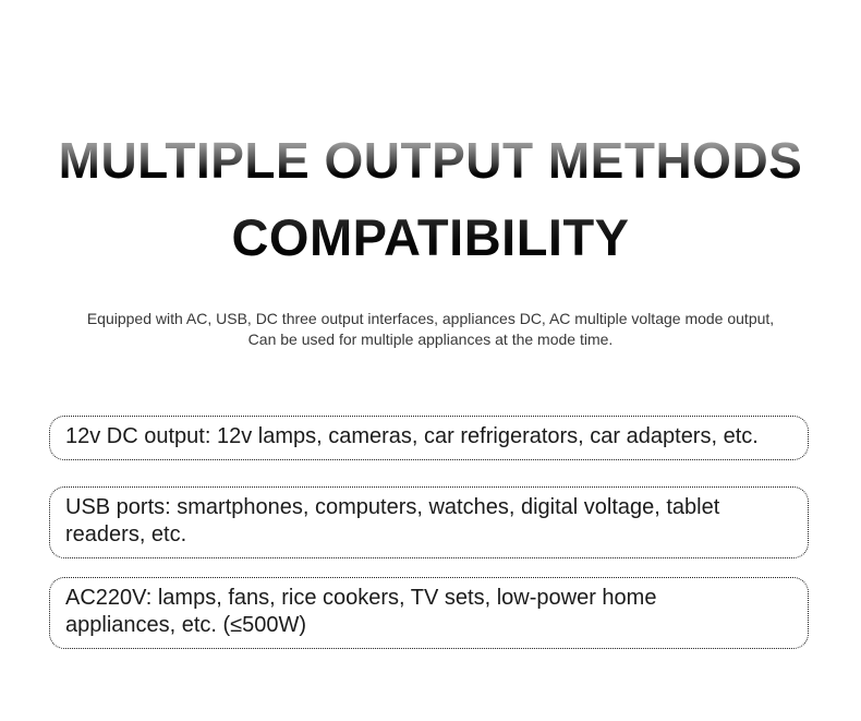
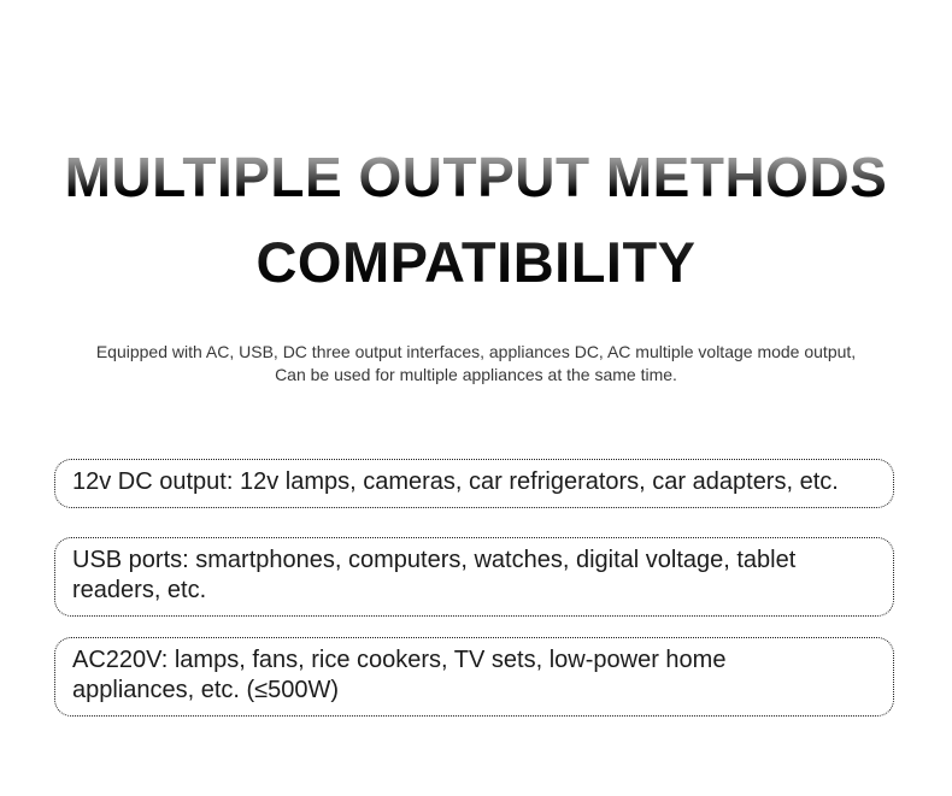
  MULTIPLE OUTPUT METHODS
  COMPATIBILITY
  Equipped with AC, USB, DC three output interfaces, appliances DC, AC multiple voltage mode output,
- Can be used for multiple appliances at the mode time.
+ Can be used for multiple appliances at the same time.
  12v DC output: 12v lamps, cameras, car refrigerators, car adapters, etc.
  USB ports: smartphones, computers, watches, digital voltage, tablet
  readers, etc.
  AC220V: lamps, fans, rice cookers, TV sets, low-power home
  appliances, etc. (≤500W)
